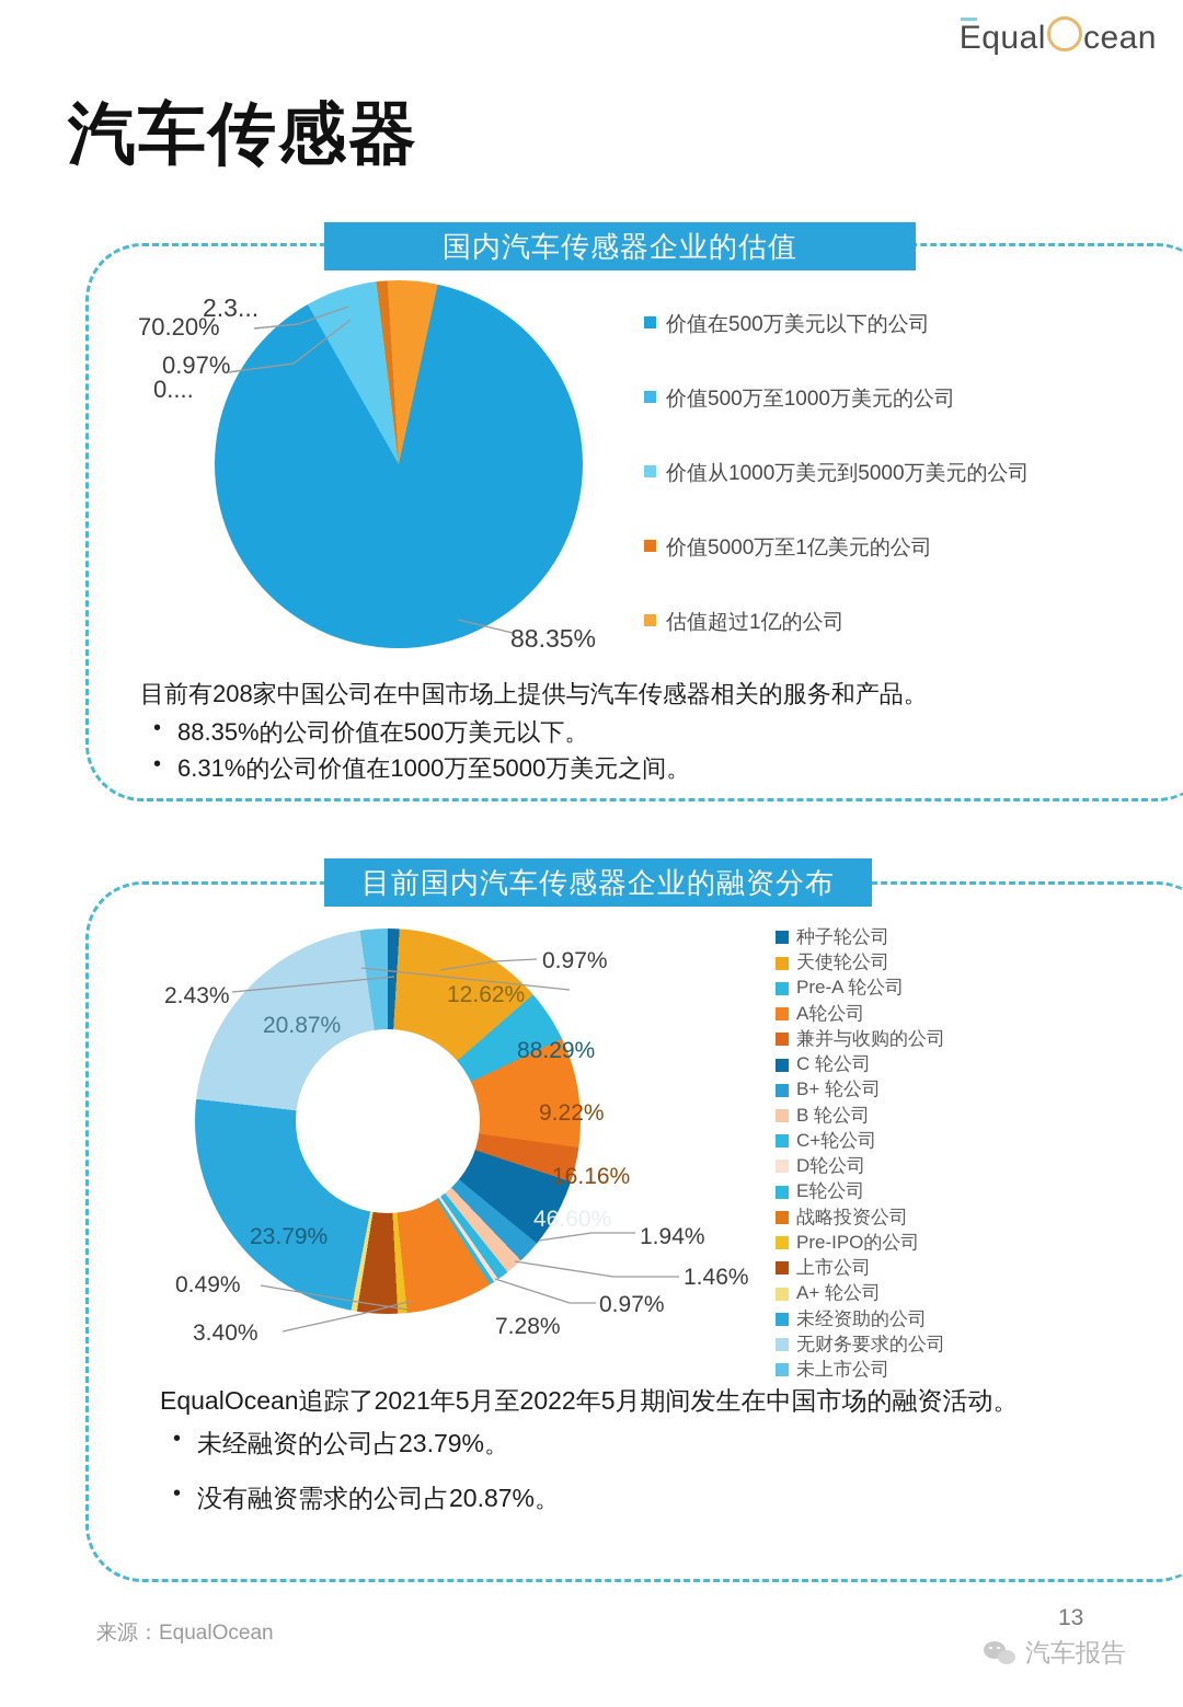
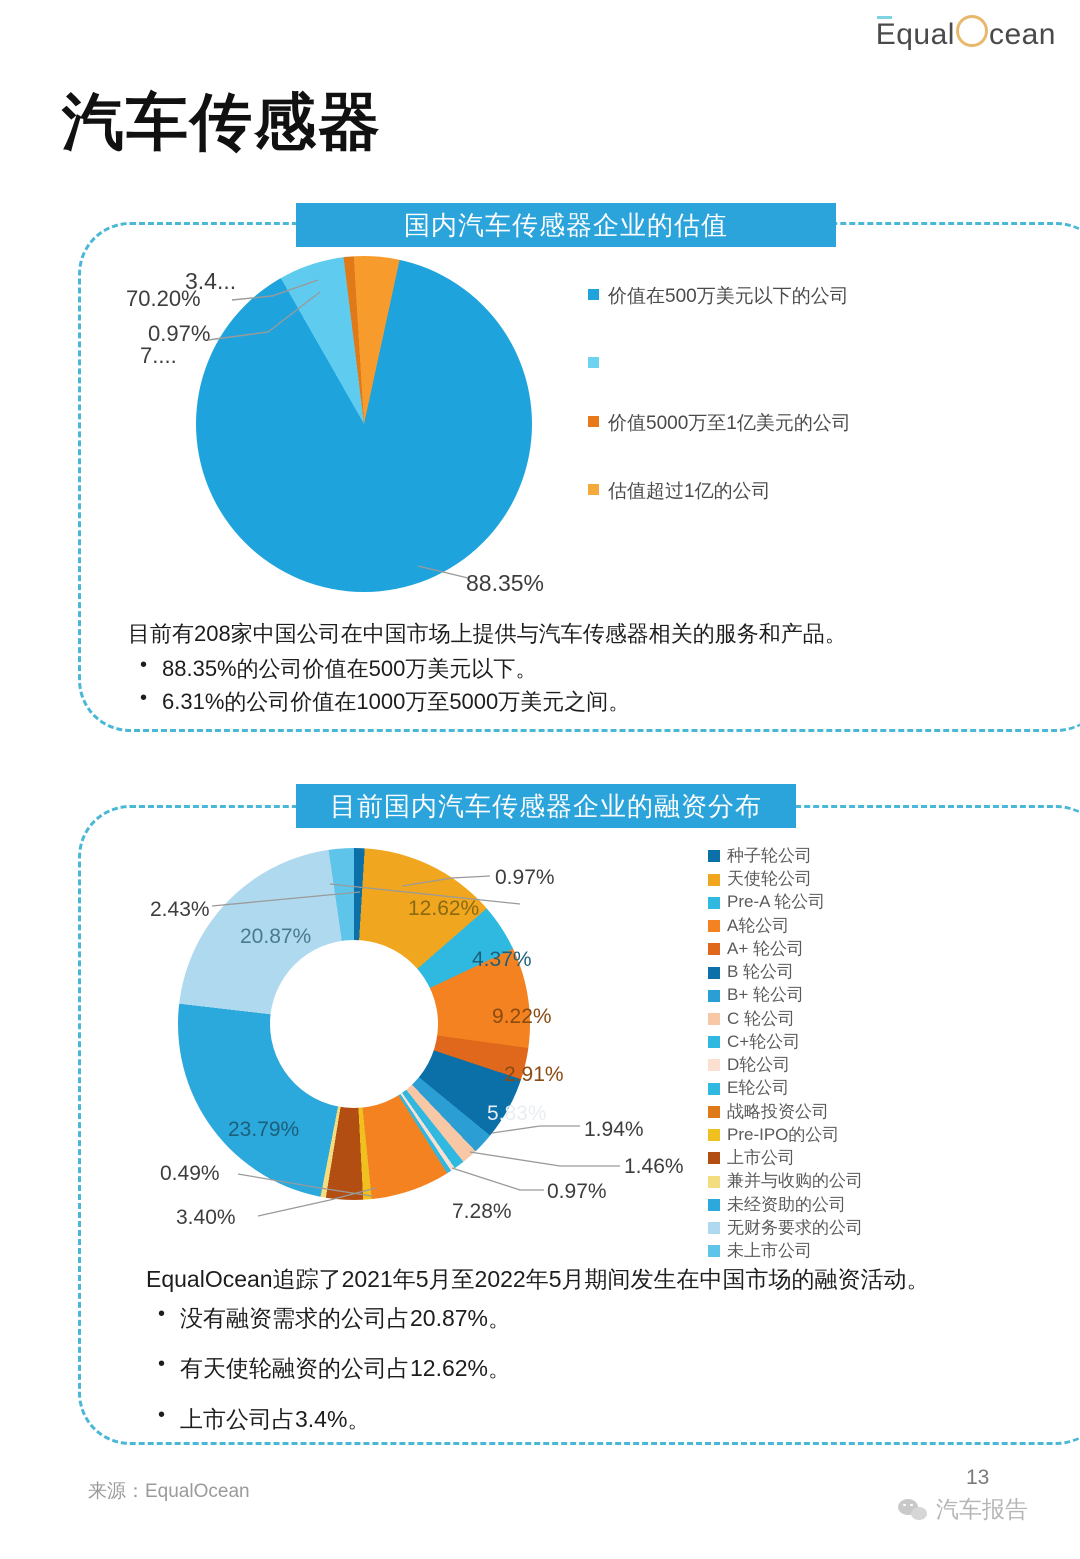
  E
  qual
  cean
  汽车传感器
  国内汽车传感器企业的估值
- 2.3...
+ 3.4...
  70.20%
  0.97%
- 0....
+ 7....
  88.35%
  价值在500万美元以下的公司
- 价值500万至1000万美元的公司
- 价值从1000万美元到5000万美元的公司
  价值5000万至1亿美元的公司
  估值超过1亿的公司
  目前有208家中国公司在中国市场上提供与汽车传感器相关的服务和产品。
  88.35%的公司价值在500万美元以下。
  6.31%的公司价值在1000万至5000万美元之间。
  目前国内汽车传感器企业的融资分布
  0.97%
  12.62%
- 88.29%
+ 4.37%
  9.22%
- 16.16%
+ 2.91%
- 46.60%
+ 5.83%
  1.94%
  1.46%
  0.97%
  7.28%
  3.40%
  0.49%
  23.79%
  20.87%
  2.43%
  种子轮公司
  天使轮公司
  Pre-A 轮公司
  A轮公司
- 兼并与收购的公司
+ A+ 轮公司
- C 轮公司
+ B 轮公司
  B+ 轮公司
- B 轮公司
+ C 轮公司
  C+轮公司
  D轮公司
  E轮公司
  战略投资公司
  Pre-IPO的公司
  上市公司
- A+ 轮公司
+ 兼并与收购的公司
  未经资助的公司
  无财务要求的公司
  未上市公司
  EqualOcean追踪了2021年5月至2022年5月期间发生在中国市场的融资活动。
- 未经融资的公司占23.79%。
  没有融资需求的公司占20.87%。
+ 有天使轮融资的公司占12.62%。
+ 上市公司占3.4%。
  来源：EqualOcean
  13
  汽车报告
